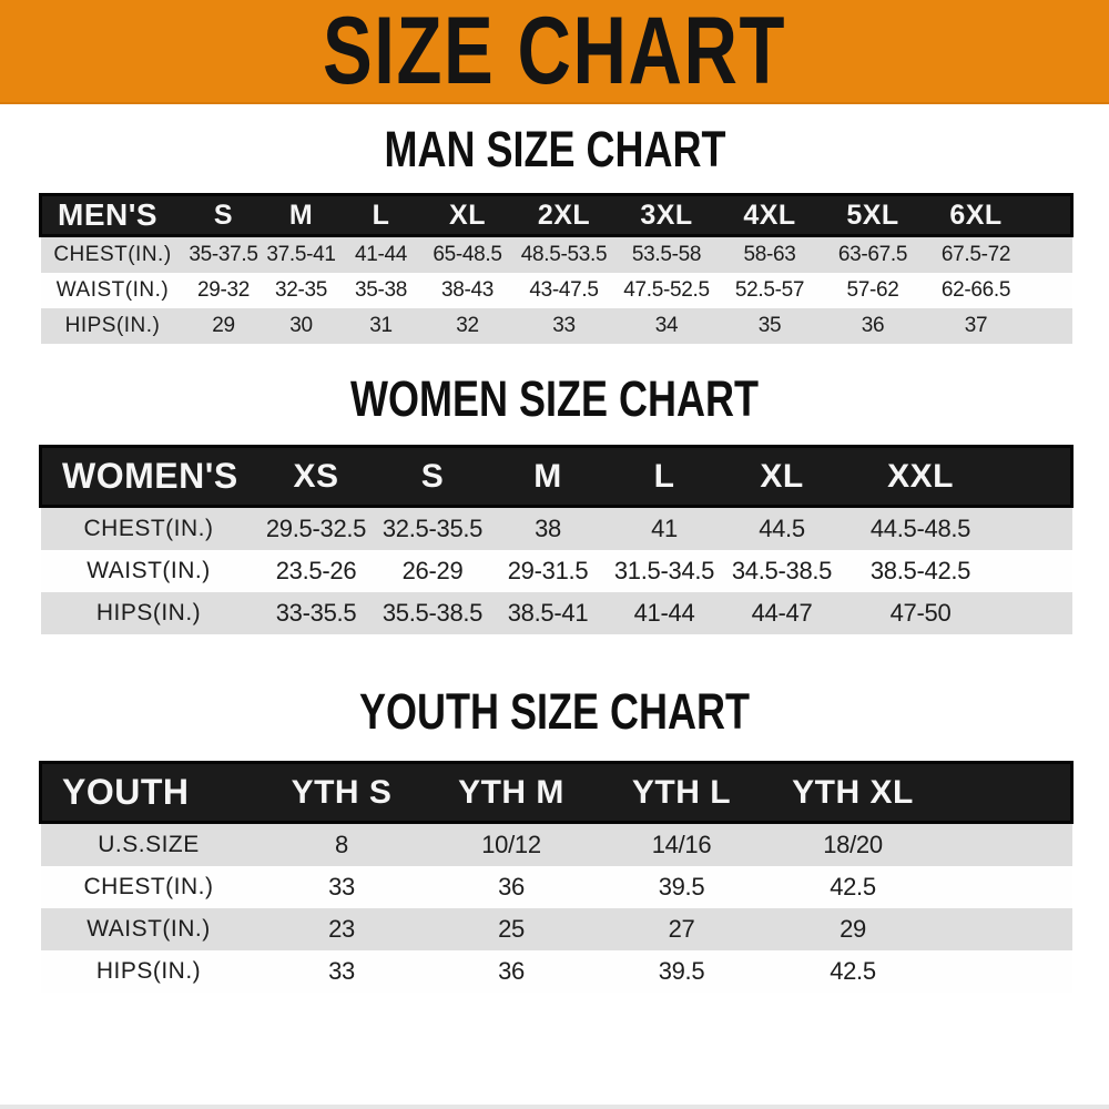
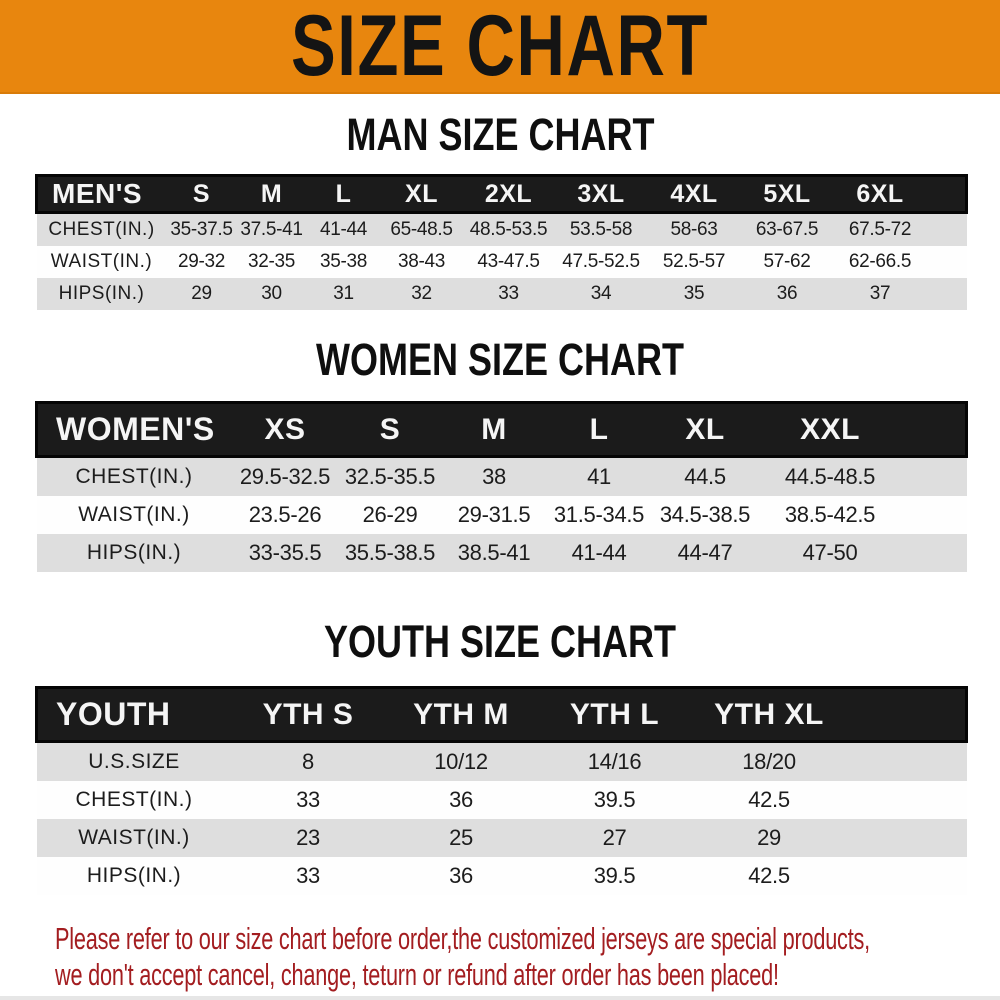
  SIZE CHART
  MAN SIZE CHART
  MEN'S	S	M	L	XL	2XL	3XL	4XL	5XL	6XL
  CHEST(IN.)	35-37.5	37.5-41	41-44	65-48.5	48.5-53.5	53.5-58	58-63	63-67.5	67.5-72
  WAIST(IN.)	29-32	32-35	35-38	38-43	43-47.5	47.5-52.5	52.5-57	57-62	62-66.5
  HIPS(IN.)	29	30	31	32	33	34	35	36	37
  WOMEN SIZE CHART
  WOMEN'S	XS	S	M	L	XL	XXL
  CHEST(IN.)	29.5-32.5	32.5-35.5	38	41	44.5	44.5-48.5
  WAIST(IN.)	23.5-26	26-29	29-31.5	31.5-34.5	34.5-38.5	38.5-42.5
  HIPS(IN.)	33-35.5	35.5-38.5	38.5-41	41-44	44-47	47-50
  YOUTH SIZE CHART
  YOUTH	YTH S	YTH M	YTH L	YTH XL
  U.S.SIZE	8	10/12	14/16	18/20
  CHEST(IN.)	33	36	39.5	42.5
  WAIST(IN.)	23	25	27	29
  HIPS(IN.)	33	36	39.5	42.5
+ Please refer to our size chart before order,the customized jerseys are special products,
+ we don't accept cancel, change, teturn or refund after order has been placed!
